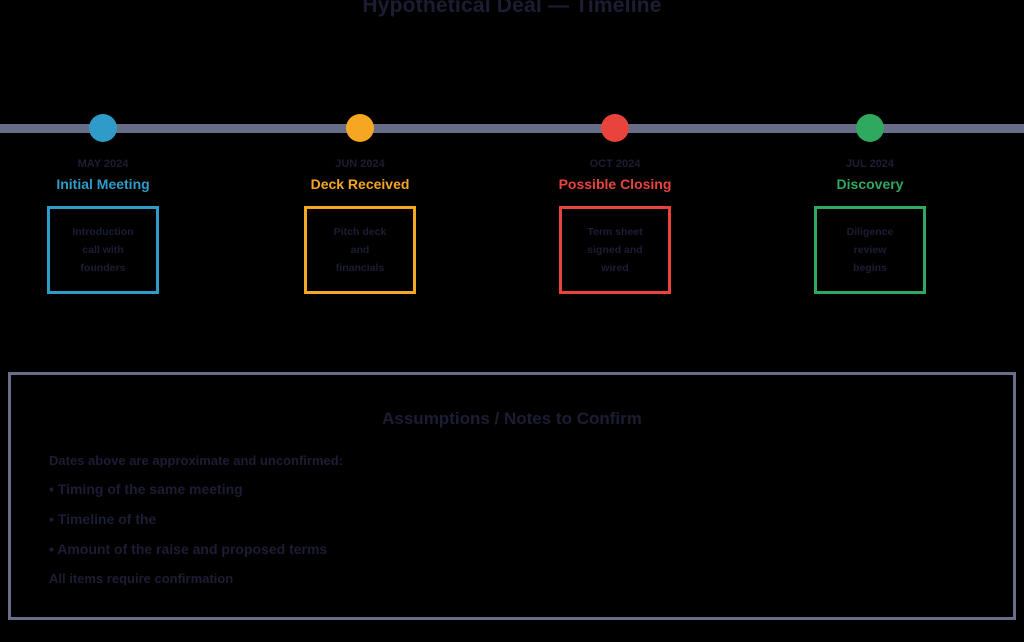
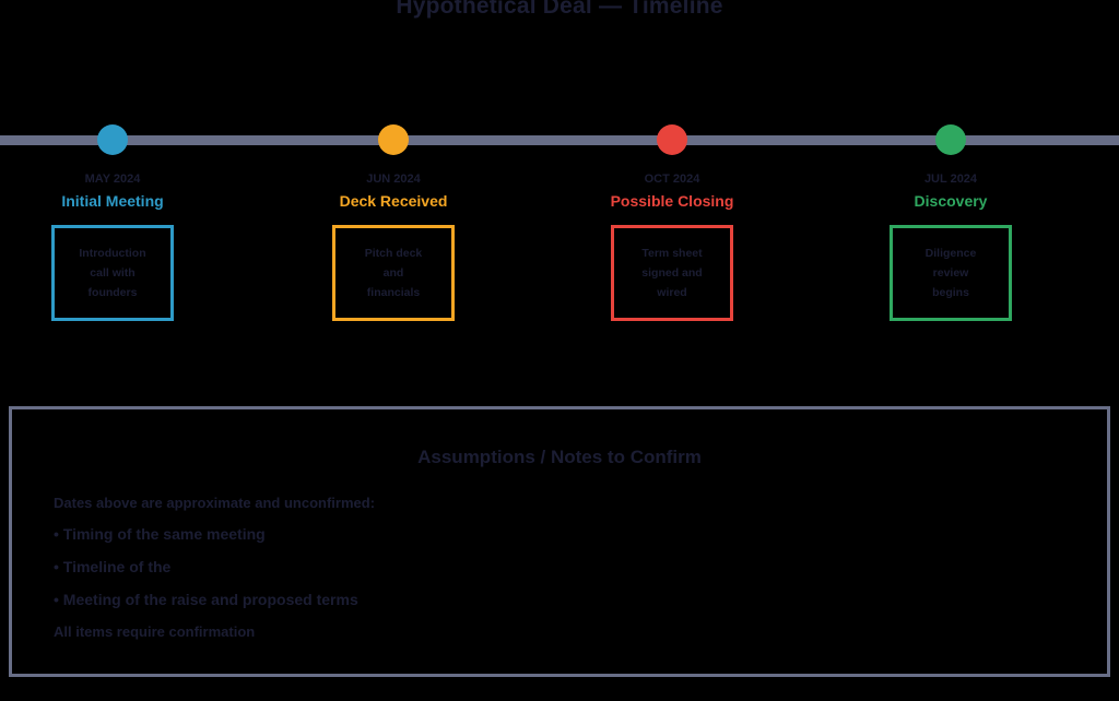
  Hypothetical Deal — Timeline
  MAY 2024
  Initial Meeting
  Introduction
  call with
  founders
  JUN 2024
  Deck Received
  Pitch deck
  and
  financials
  OCT 2024
  Possible Closing
  Term sheet
  signed and
  wired
  JUL 2024
  Discovery
  Diligence
  review
  begins
  Assumptions / Notes to Confirm
  Dates above are approximate and unconfirmed:
  • Timing of the same meeting
  • Timeline of the
- • Amount of the raise and proposed terms
+ • Meeting of the raise and proposed terms
  All items require confirmation
